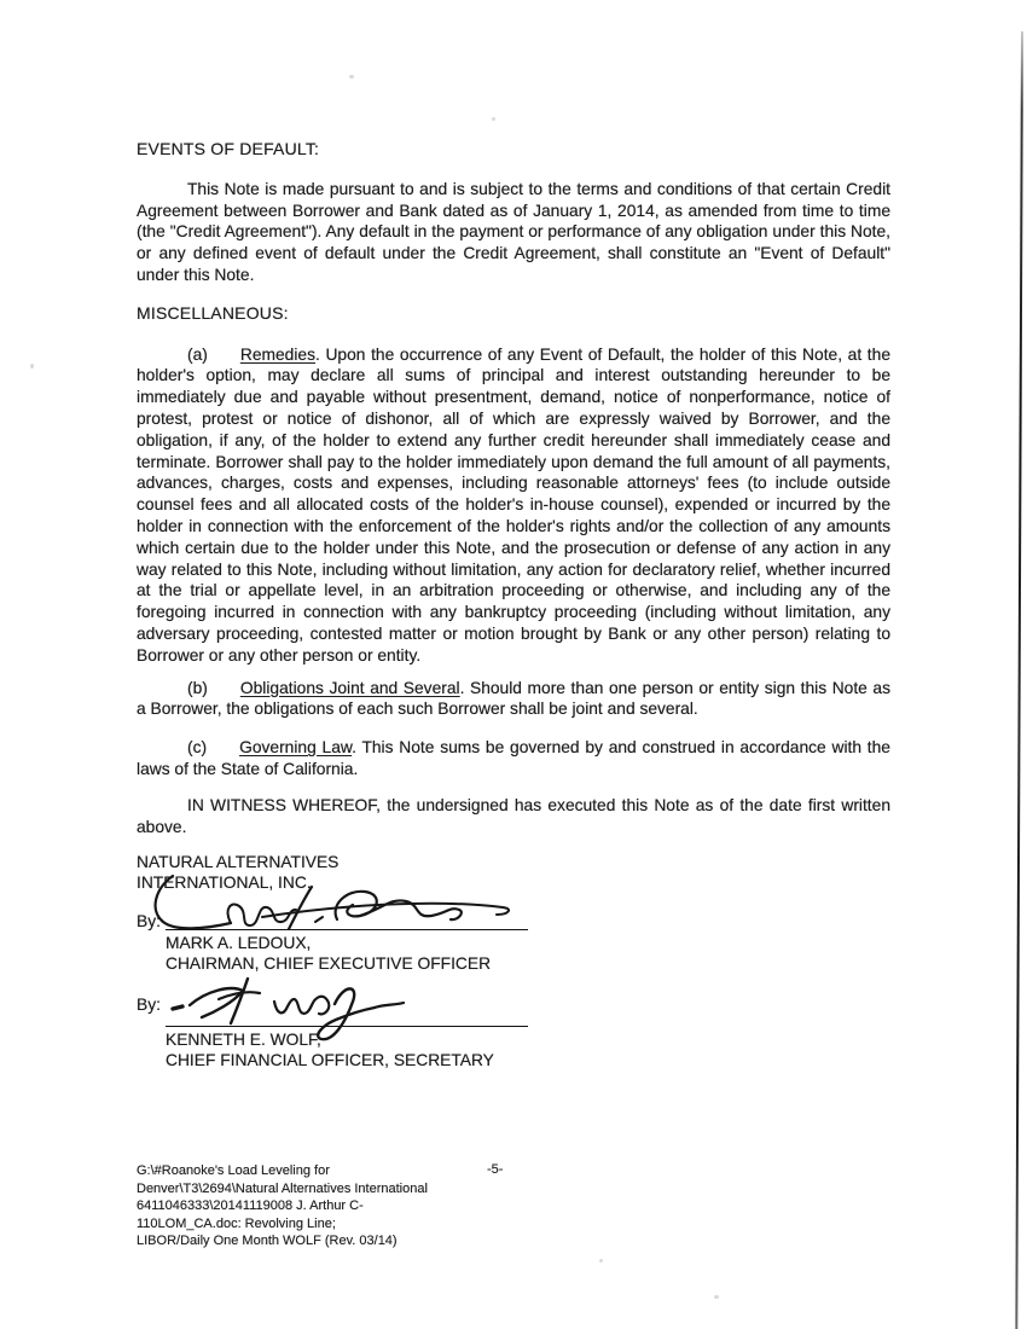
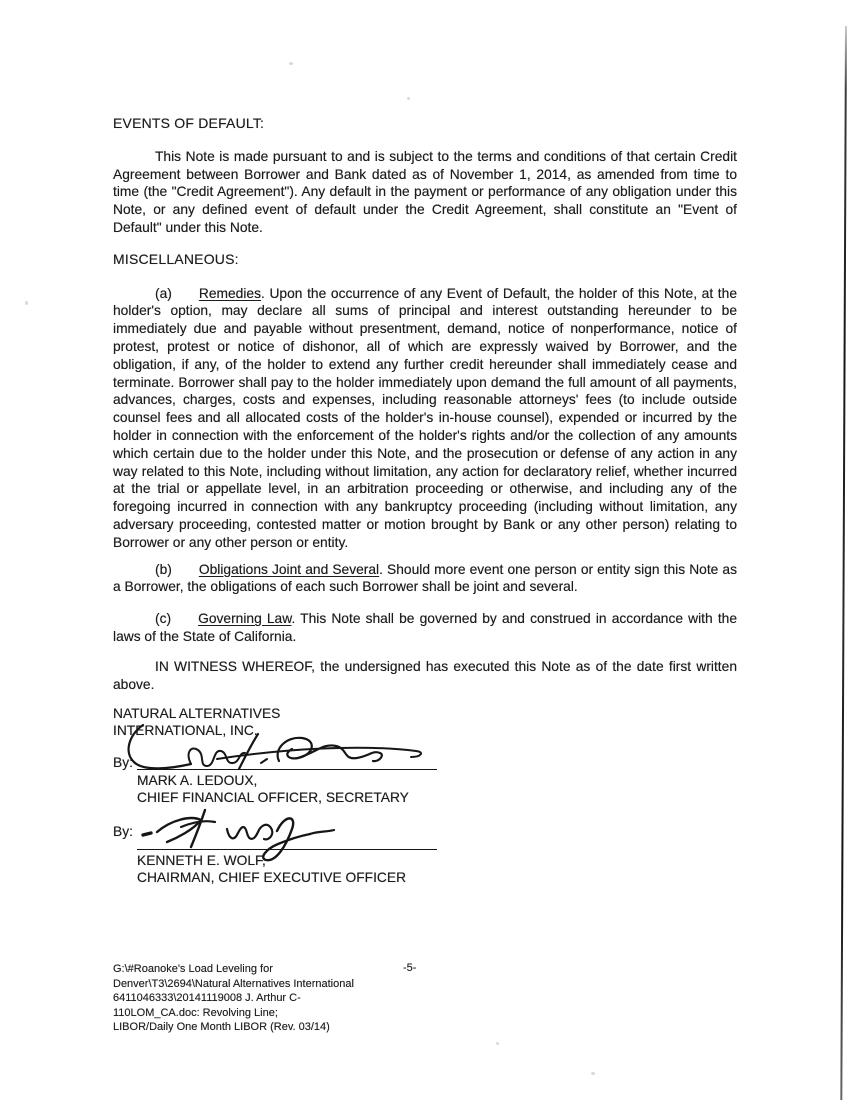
  EVENTS OF DEFAULT:
- This Note is made pursuant to and is subject to the terms and conditions of that certain Credit Agreement between Borrower and Bank dated as of January 1, 2014, as amended from time to time (the "Credit Agreement"). Any default in the payment or performance of any obligation under this Note, or any defined event of default under the Credit Agreement, shall constitute an "Event of Default" under this Note.
+ This Note is made pursuant to and is subject to the terms and conditions of that certain Credit Agreement between Borrower and Bank dated as of November 1, 2014, as amended from time to time (the "Credit Agreement"). Any default in the payment or performance of any obligation under this Note, or any defined event of default under the Credit Agreement, shall constitute an "Event of Default" under this Note.
  MISCELLANEOUS:
  (a) Remedies. Upon the occurrence of any Event of Default, the holder of this Note, at the holder's option, may declare all sums of principal and interest outstanding hereunder to be immediately due and payable without presentment, demand, notice of nonperformance, notice of protest, protest or notice of dishonor, all of which are expressly waived by Borrower, and the obligation, if any, of the holder to extend any further credit hereunder shall immediately cease and terminate. Borrower shall pay to the holder immediately upon demand the full amount of all payments, advances, charges, costs and expenses, including reasonable attorneys' fees (to include outside counsel fees and all allocated costs of the holder's in-house counsel), expended or incurred by the holder in connection with the enforcement of the holder's rights and/or the collection of any amounts which certain due to the holder under this Note, and the prosecution or defense of any action in any way related to this Note, including without limitation, any action for declaratory relief, whether incurred at the trial or appellate level, in an arbitration proceeding or otherwise, and including any of the foregoing incurred in connection with any bankruptcy proceeding (including without limitation, any adversary proceeding, contested matter or motion brought by Bank or any other person) relating to Borrower or any other person or entity.
- (b) Obligations Joint and Several. Should more than one person or entity sign this Note as a Borrower, the obligations of each such Borrower shall be joint and several.
+ (b) Obligations Joint and Several. Should more event one person or entity sign this Note as a Borrower, the obligations of each such Borrower shall be joint and several.
- (c) Governing Law. This Note sums be governed by and construed in accordance with the laws of the State of California.
+ (c) Governing Law. This Note shall be governed by and construed in accordance with the laws of the State of California.
  IN WITNESS WHEREOF, the undersigned has executed this Note as of the date first written above.
  NATURAL ALTERNATIVES
  INTERNATIONAL, INC.
  By:
  MARK A. LEDOUX,
- CHAIRMAN, CHIEF EXECUTIVE OFFICER
+ CHIEF FINANCIAL OFFICER, SECRETARY
  By:
  KENNETH E. WOLF,
- CHIEF FINANCIAL OFFICER, SECRETARY
+ CHAIRMAN, CHIEF EXECUTIVE OFFICER
  G:\#Roanoke's Load Leveling for
  Denver\T3\2694\Natural Alternatives International
  6411046333\20141119008 J. Arthur C-
  110LOM_CA.doc: Revolving Line;
- LIBOR/Daily One Month WOLF (Rev. 03/14)
+ LIBOR/Daily One Month LIBOR (Rev. 03/14)
  -5-
